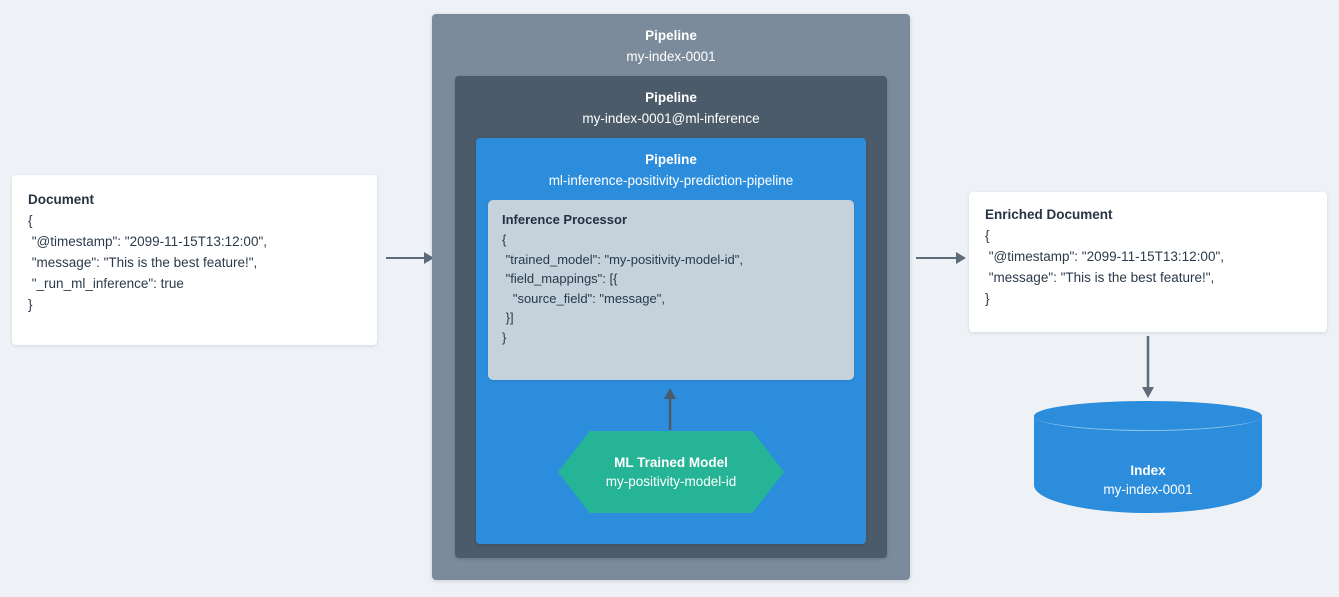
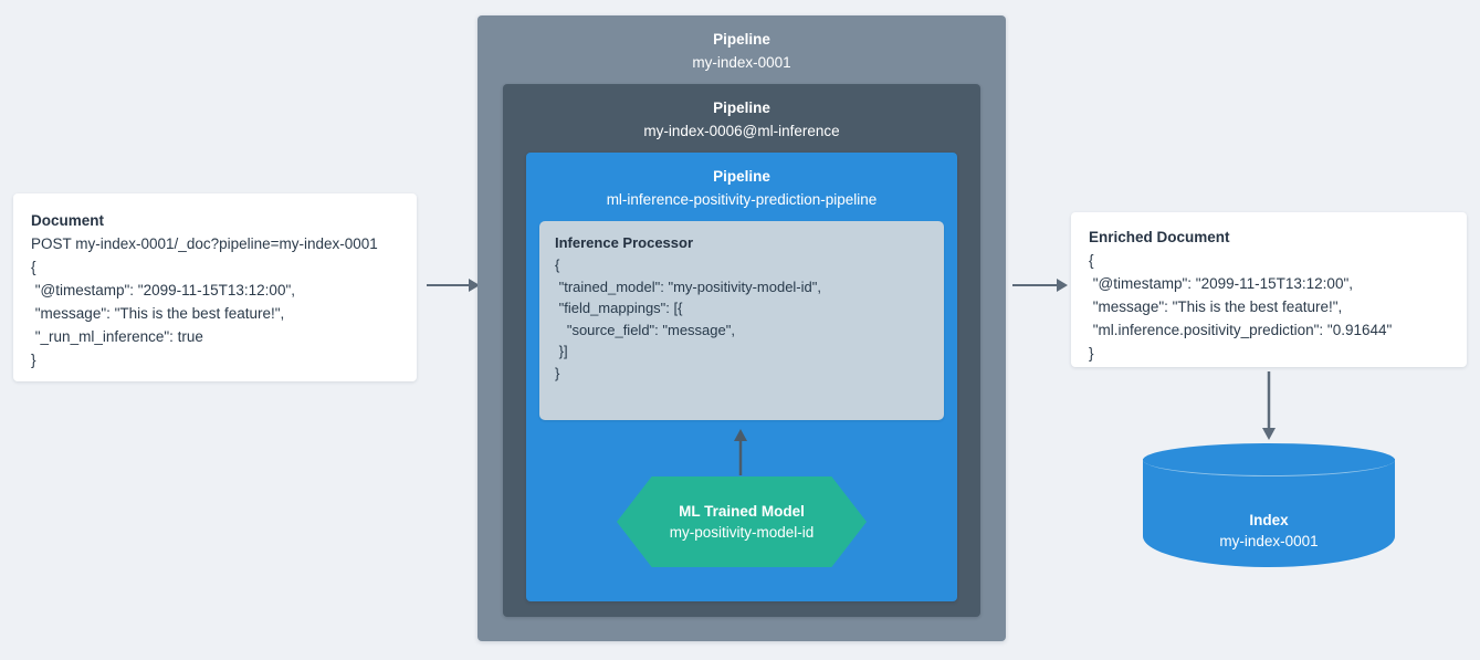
  Document
+ POST my-index-0001/_doc?pipeline=my-index-0001
  {
  "@timestamp": "2099-11-15T13:12:00",
  "message": "This is the best feature!",
  "_run_ml_inference": true
  }
  Pipeline
  my-index-0001
  Pipeline
- my-index-0001@ml-inference
+ my-index-0006@ml-inference
  Pipeline
  ml-inference-positivity-prediction-pipeline
  Inference Processor
  {
  "trained_model": "my-positivity-model-id",
  "field_mappings": [{
  "source_field": "message",
  }]
  }
  ML Trained Model
  my-positivity-model-id
  Enriched Document
  {
  "@timestamp": "2099-11-15T13:12:00",
  "message": "This is the best feature!",
+ "ml.inference.positivity_prediction": "0.91644"
  }
  Index
  my-index-0001
